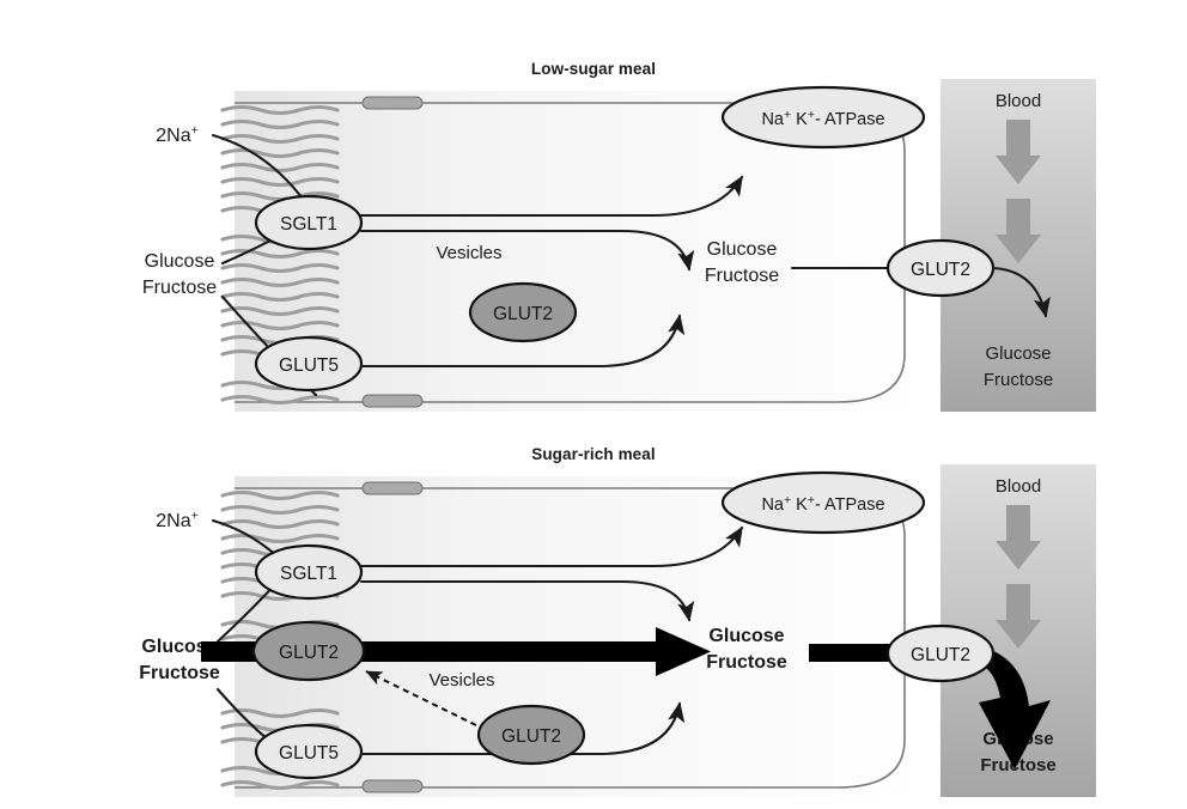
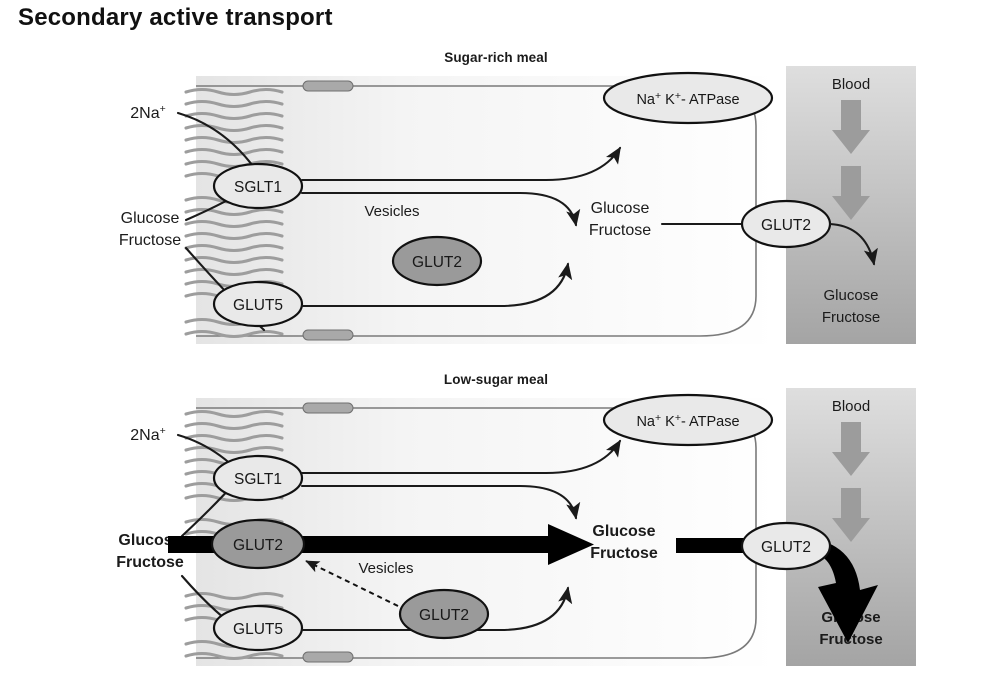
+ Secondary active transport
- Low-sugar meal
+ Sugar-rich meal
  Blood
  Glucose
  Fructose
  2Na+
  Glucose
  Fructose
  SGLT1
  GLUT5
  Vesicles
  GLUT2
  Glucose
  Fructose
  Na+ K+- ATPase
  GLUT2
- Sugar-rich meal
+ Low-sugar meal
  Blood
  Frutose
  2Na+
  Gluco
  Fructose
  SGLT1
  GLUT2
  GLUT5
  Vesicles
  GLUT2
  Glucose
  Fructose
  Na+ K+- ATPase
  GLUT2
